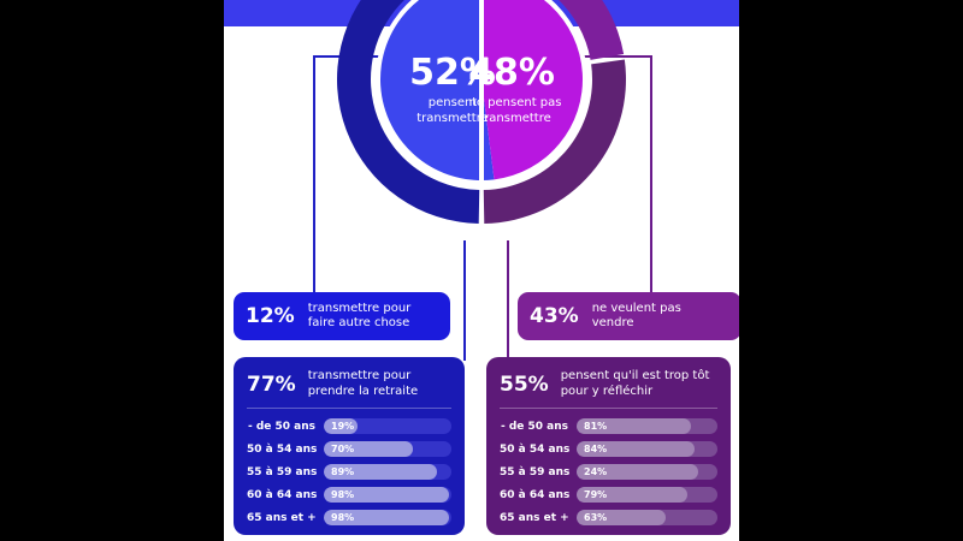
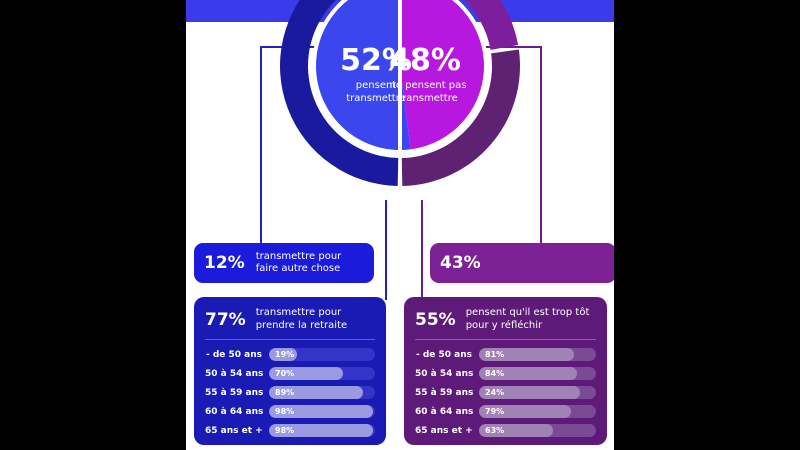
  52%
  pensent
  transmettre
  48%
  ne pensent pas
  transmettre
  12%
  transmettre pour
  faire autre chose
  43%
- ne veulent pas
- vendre
  77%
  transmettre pour
  prendre la retraite
  - de 50 ans
  19%
  50 à 54 ans
  70%
  55 à 59 ans
  89%
  60 à 64 ans
  98%
  65 ans et +
  98%
  55%
  pensent qu'il est trop tôt
  pour y réfléchir
  - de 50 ans
  81%
  50 à 54 ans
  84%
  55 à 59 ans
  24%
  60 à 64 ans
  79%
  65 ans et +
  63%
